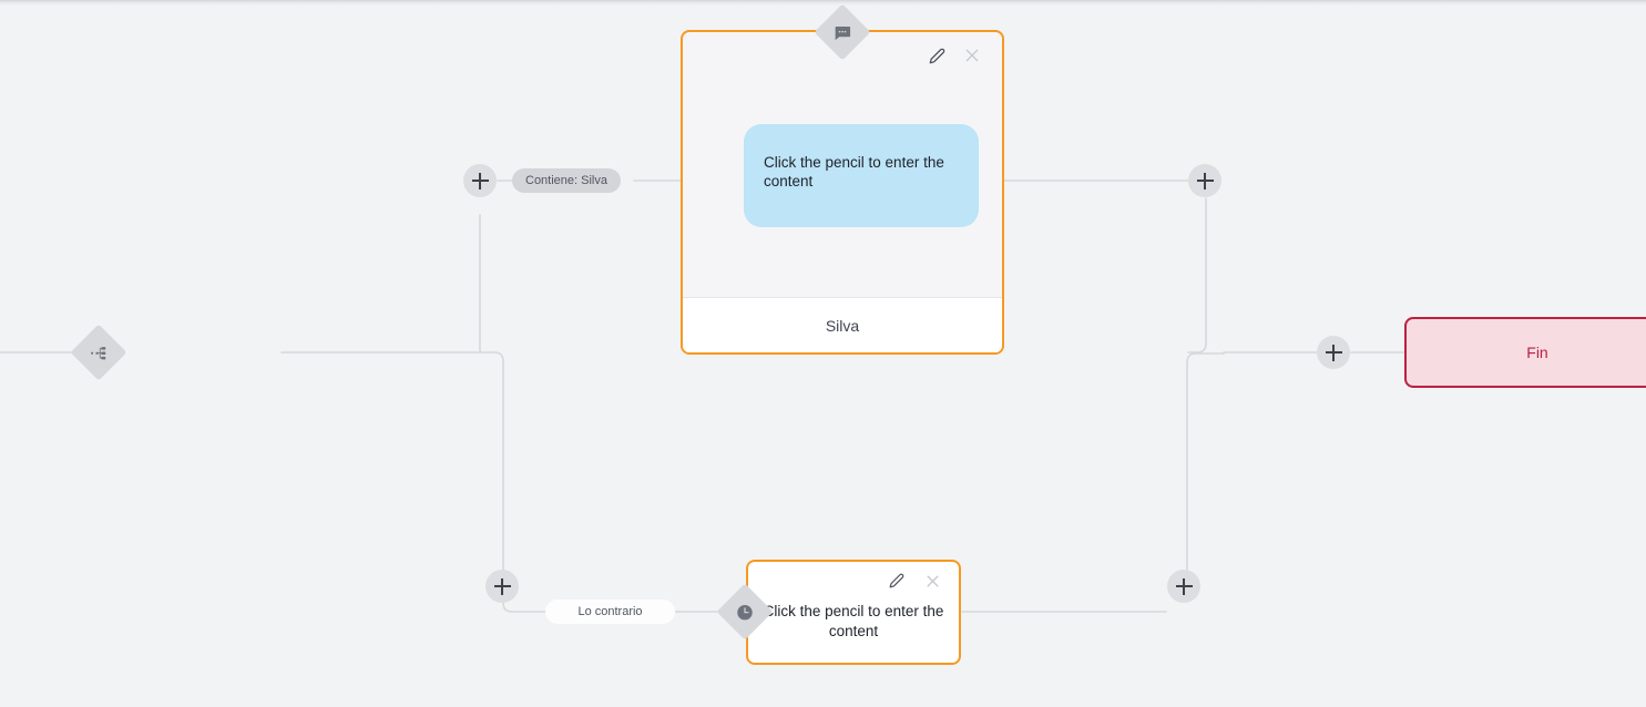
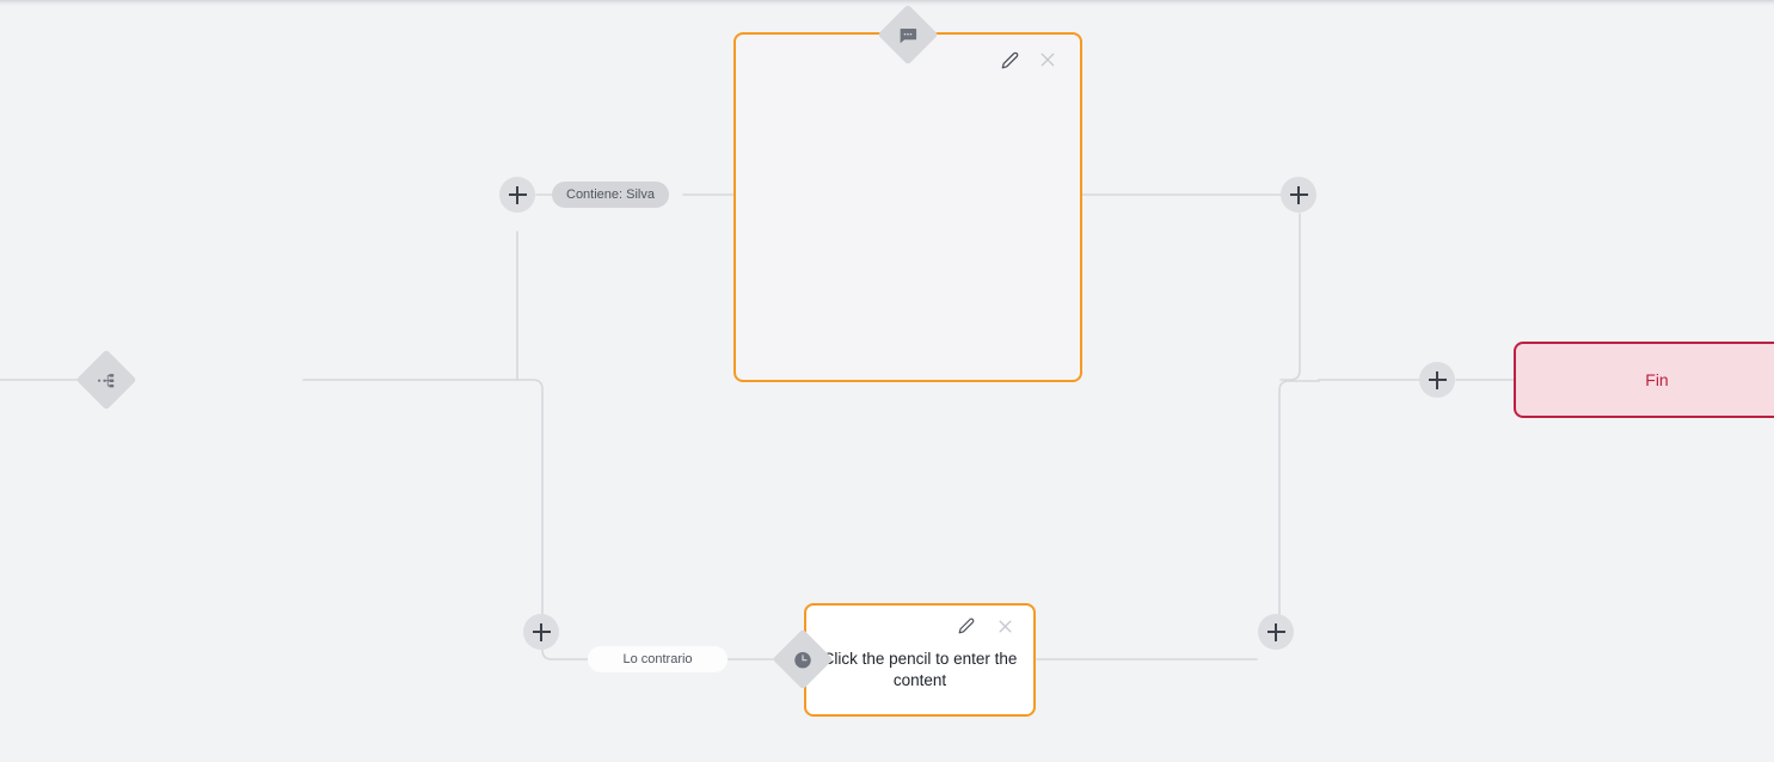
- Click the pencil to enter the content
- Silva
  lick the pencil to enter the content
  Fin
  Contiene: Silva
  Lo contrario
